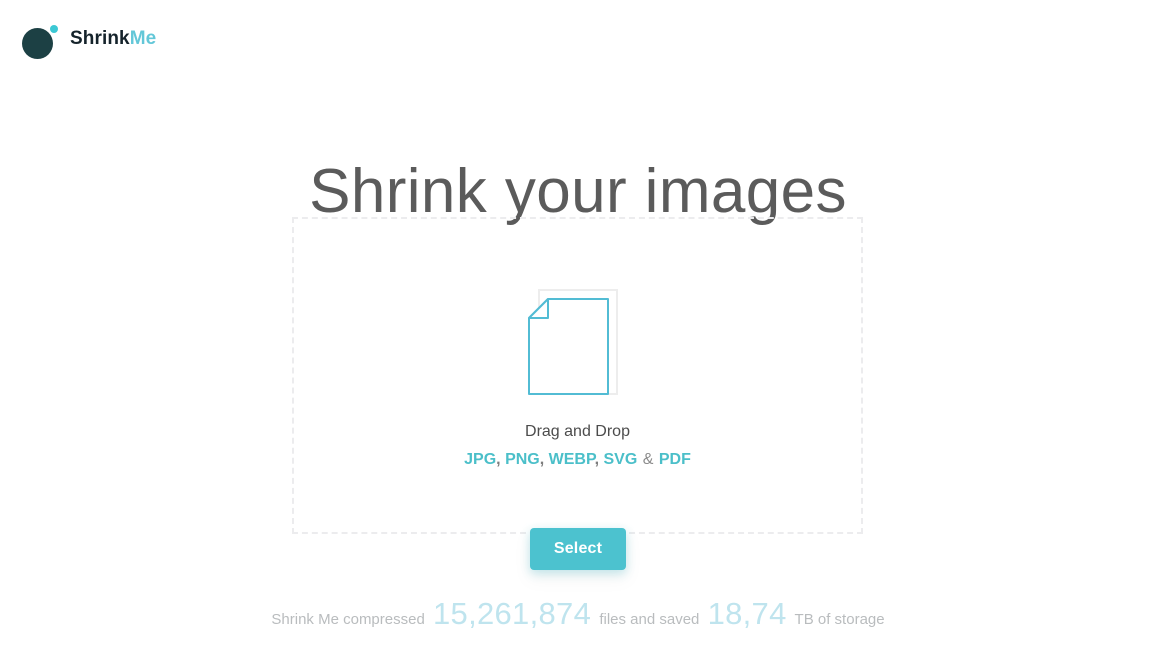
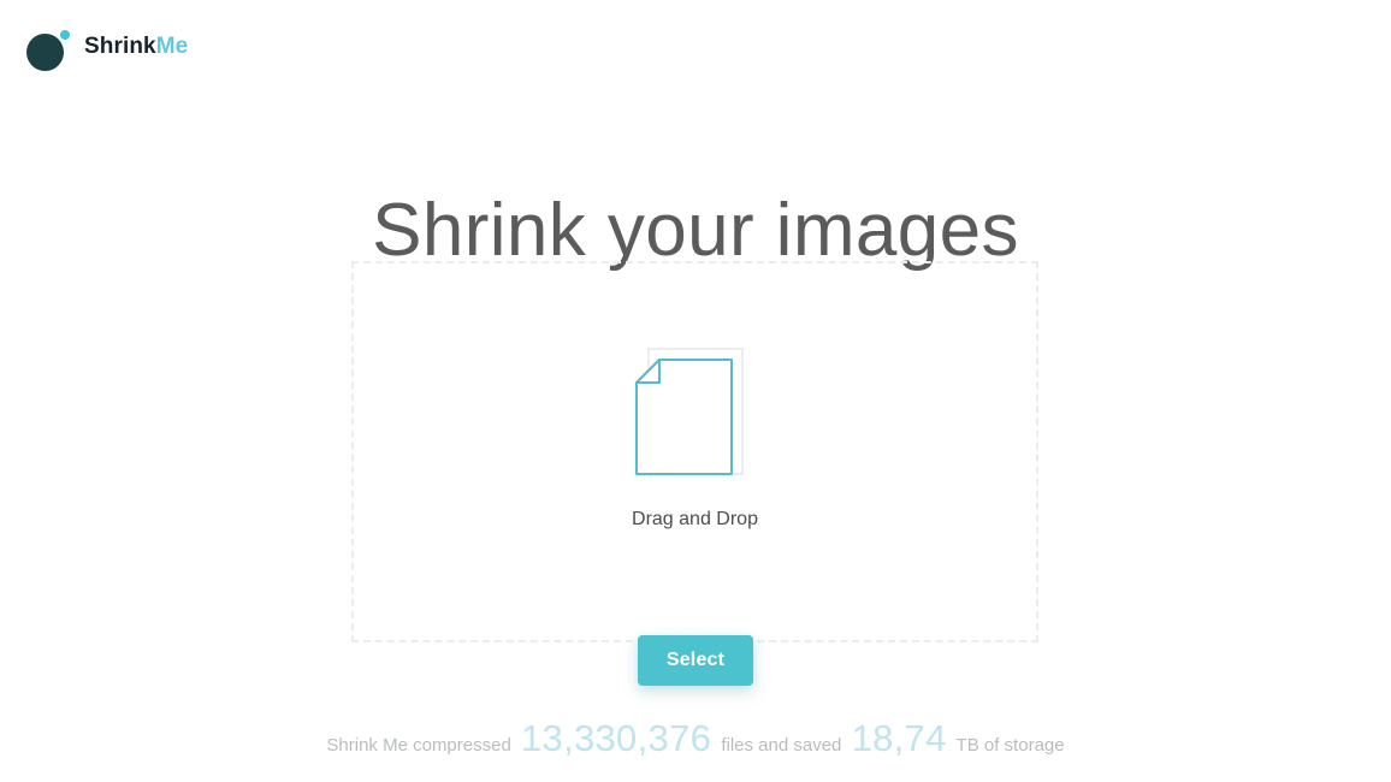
  ShrinkMe
  Shrink your images
  Drag and Drop
- JPG, PNG, WEBP, SVG & PDF
  Select
- Shrink Me compressed 15,261,874 files and saved 18,74 TB of storage
+ Shrink Me compressed 13,330,376 files and saved 18,74 TB of storage
